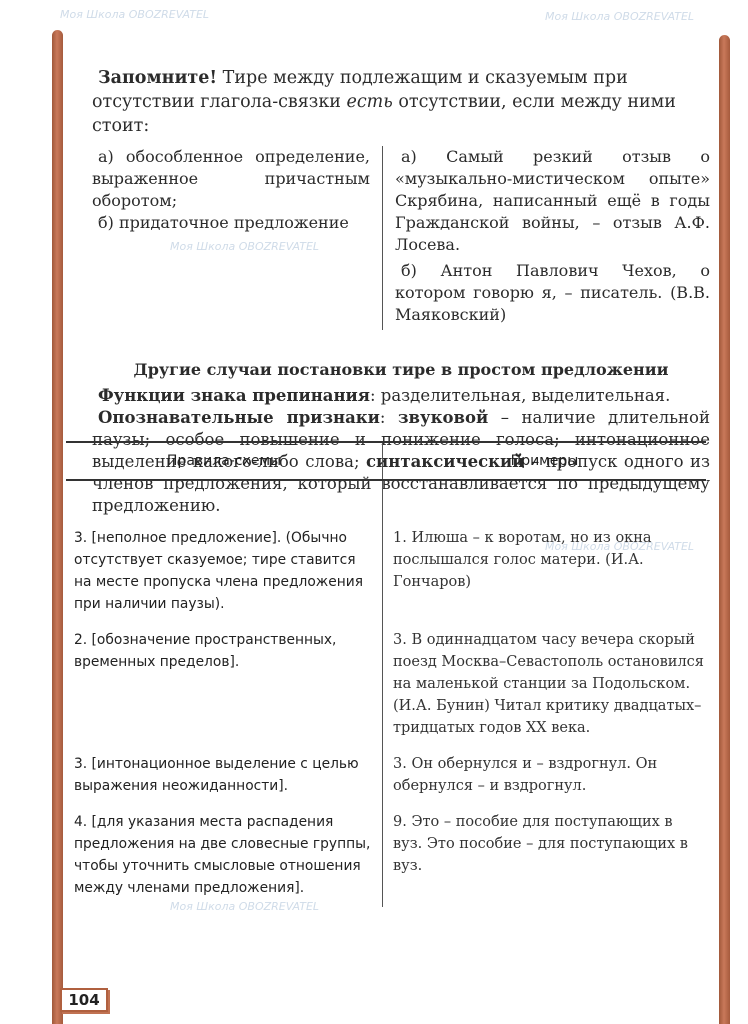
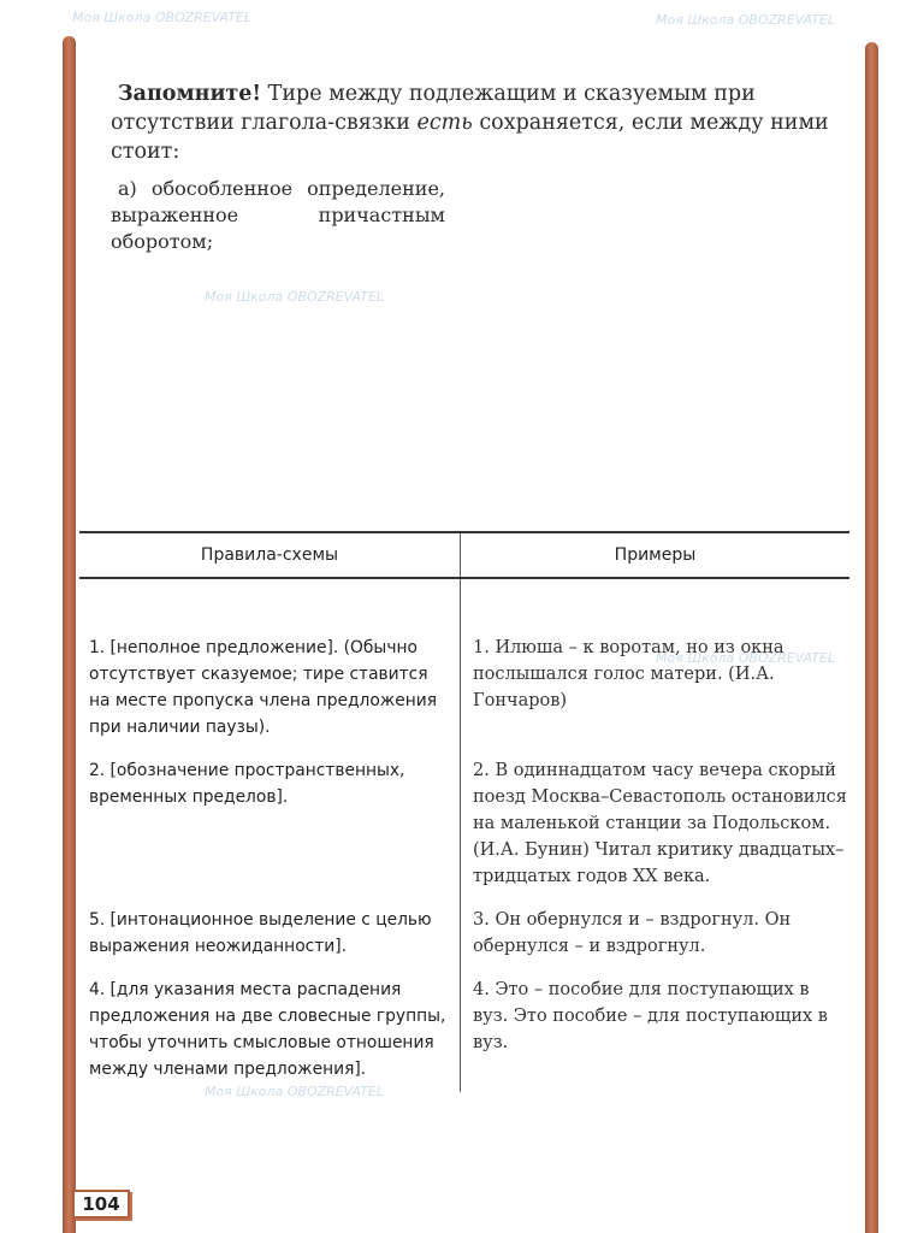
  Моя Школа OBOZREVATEL
  Моя Школа OBOZREVATEL
  Моя Школа OBOZREVATEL
  Моя Школа OBOZREVATEL
  Моя Школа OBOZREVATEL
- Запомните! Тире между подлежащим и сказуемым при отсутствии глагола-связки есть отсутствии, если между ними стоит:
+ Запомните! Тире между подлежащим и сказуемым при отсутствии глагола-связки есть сохраняется, если между ними стоит:
  а) обособленное определение, выраженное причастным оборотом;
- б) придаточное предложение
- а) Самый резкий отзыв о «музыкально-мистическом опыте» Скрябина, написанный ещё в годы Гражданской войны, – отзыв А.Ф. Лосева.
- б) Антон Павлович Чехов, о котором говорю я, – писатель. (В.В. Маяковский)
- Другие случаи постановки тире в простом предложении
- Функции знака препинания: разделительная, выделительная.
- Опознавательные признаки: звуковой – наличие длительной паузы; особое повышение и понижение голоса; интонационное выделение какого-либо слова; синтаксический – пропуск одного из членов предложения, который восстанавливается по предыдущему предложению.
  Правила-схемы	Примеры
- 3. [неполное предложение]. (Обычно отсутствует сказуемое; тире ставится на месте пропуска члена предложения при наличии паузы).	1. Илюша – к воротам, но из окна послышался голос матери. (И.А. Гончаров)
+ 1. [неполное предложение]. (Обычно отсутствует сказуемое; тире ставится на месте пропуска члена предложения при наличии паузы).	1. Илюша – к воротам, но из окна послышался голос матери. (И.А. Гончаров)
- 2. [обозначение пространственных, временных пределов].	3. В одиннадцатом часу вечера скорый поезд Москва–Севастополь остановился на маленькой станции за Подольском. (И.А. Бунин) Читал критику двадцатых–тридцатых годов XX века.
+ 2. [обозначение пространственных, временных пределов].	2. В одиннадцатом часу вечера скорый поезд Москва–Севастополь остановился на маленькой станции за Подольском. (И.А. Бунин) Читал критику двадцатых–тридцатых годов XX века.
- 3. [интонационное выделение с целью выражения неожиданности].	3. Он обернулся и – вздрогнул. Он обернулся – и вздрогнул.
+ 5. [интонационное выделение с целью выражения неожиданности].	3. Он обернулся и – вздрогнул. Он обернулся – и вздрогнул.
- 4. [для указания места распадения предложения на две словесные группы, чтобы уточнить смысловые отношения между членами предложения].	9. Это – пособие для поступающих в вуз. Это пособие – для поступающих в вуз.
+ 4. [для указания места распадения предложения на две словесные группы, чтобы уточнить смысловые отношения между членами предложения].	4. Это – пособие для поступающих в вуз. Это пособие – для поступающих в вуз.
  104
